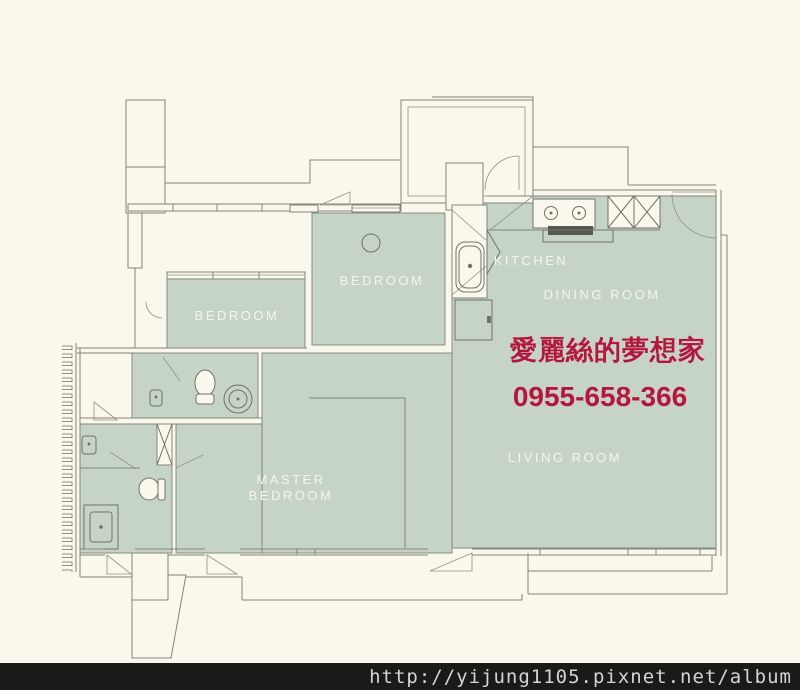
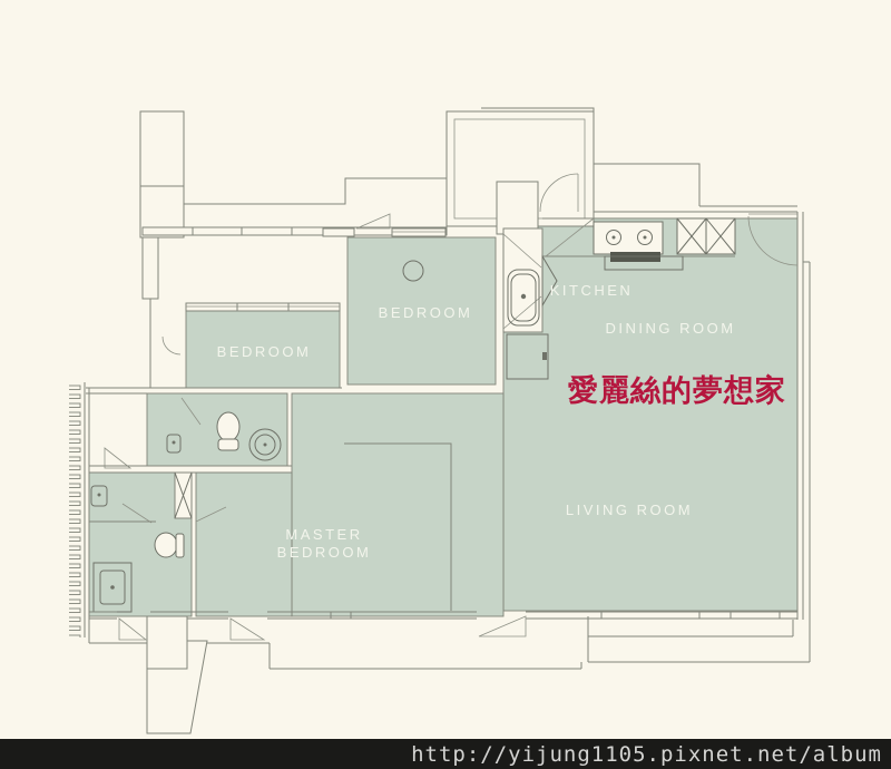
  BEDROOM
  BEDROOM
  KITCHEN
  DINING ROOM
  LIVING ROOM
  MASTER
  BEDROOM
  愛麗絲的夢想家
- 0955-658-366
  http://yijung1105.pixnet.net/album
